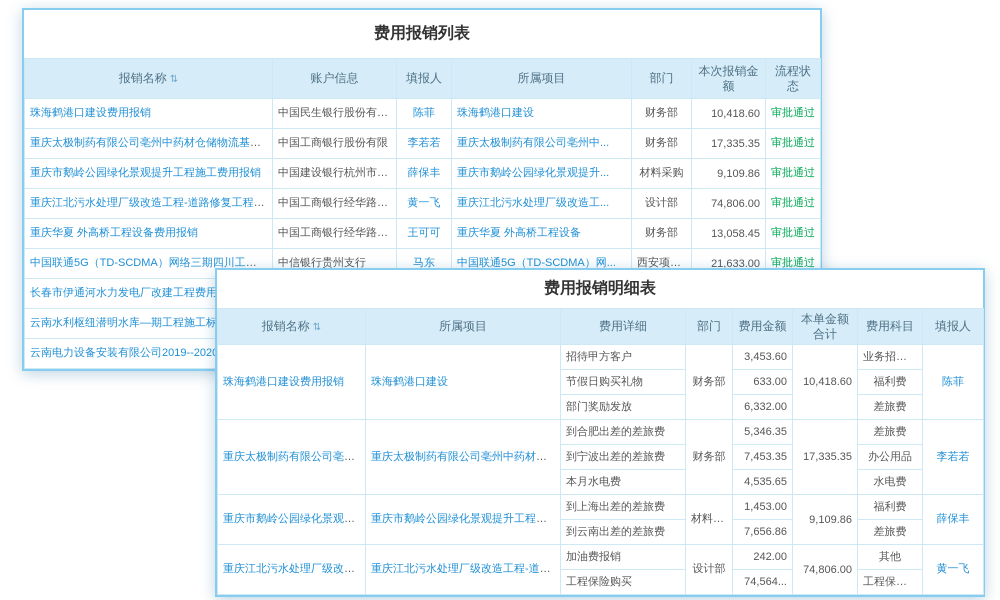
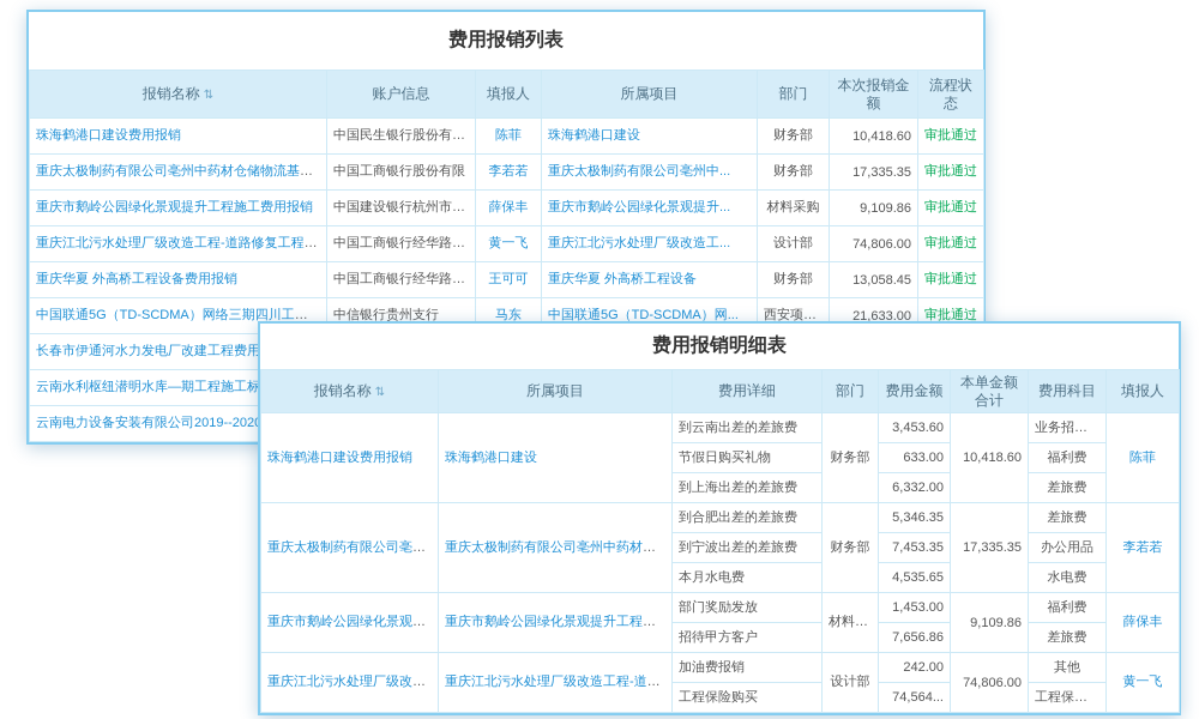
  费用报销列表
  报销名称 ⇅	账户信息	填报人	所属项目	部门	本次报销金额	流程状态
  珠海鹤港口建设费用报销	中国民生银行股份有限...	陈菲	珠海鹤港口建设	财务部	10,418.60	审批通过
  重庆太极制药有限公司亳州中药材仓储物流基地项	中国工商银行股份有限	李若若	重庆太极制药有限公司亳州中...	财务部	17,335.35	审批通过
  重庆市鹅岭公园绿化景观提升工程施工费用报销	中国建设银行杭州市上...	薛保丰	重庆市鹅岭公园绿化景观提升...	材料采购	9,109.86	审批通过
  重庆江北污水处理厂级改造工程-道路修复工程费用	中国工商银行经华路支行	黄一飞	重庆江北污水处理厂级改造工...	设计部	74,806.00	审批通过
  重庆华夏 外高桥工程设备费用报销	中国工商银行经华路支行	王可可	重庆华夏 外高桥工程设备	财务部	13,058.45	审批通过
  中国联通5G（TD-SCDMA）网络三期四川工程费.	中信银行贵州支行	马东	中国联通5G（TD-SCDMA）网...	西安项目部	21,633.00	审批通过
  长春市伊通河水力发电厂改建工程费用
  云南水利枢纽潜明水库—期工程施工标
  云南电力设备安装有限公司2019--202
  费用报销明细表
  报销名称 ⇅	所属项目	费用详细	部门	费用金额	本单金额合计	费用科目	填报人
- 珠海鹤港口建设费用报销	珠海鹤港口建设	招待甲方客户	财务部	3,453.60	10,418.60	业务招待费	陈菲
+ 珠海鹤港口建设费用报销	珠海鹤港口建设	到云南出差的差旅费	财务部	3,453.60	10,418.60	业务招待费	陈菲
  节假日购买礼物	633.00	福利费
- 部门奖励发放	6,332.00	差旅费
+ 到上海出差的差旅费	6,332.00	差旅费
  重庆太极制药有限公司亳州中	重庆太极制药有限公司亳州中药材仓储	到合肥出差的差旅费	财务部	5,346.35	17,335.35	差旅费	李若若
  到宁波出差的差旅费	7,453.35	办公用品
  本月水电费	4,535.65	水电费
- 重庆市鹅岭公园绿化景观提升	重庆市鹅岭公园绿化景观提升工程施工	到上海出差的差旅费	材料采购	1,453.00	9,109.86	福利费	薛保丰
+ 重庆市鹅岭公园绿化景观提升	重庆市鹅岭公园绿化景观提升工程施工	部门奖励发放	材料采购	1,453.00	9,109.86	福利费	薛保丰
- 到云南出差的差旅费	7,656.86	差旅费
+ 招待甲方客户	7,656.86	差旅费
  重庆江北污水处理厂级改造工	重庆江北污水处理厂级改造工程-道路修	加油费报销	设计部	242.00	74,806.00	其他	黄一飞
  工程保险购买	74,564...	工程保险费
